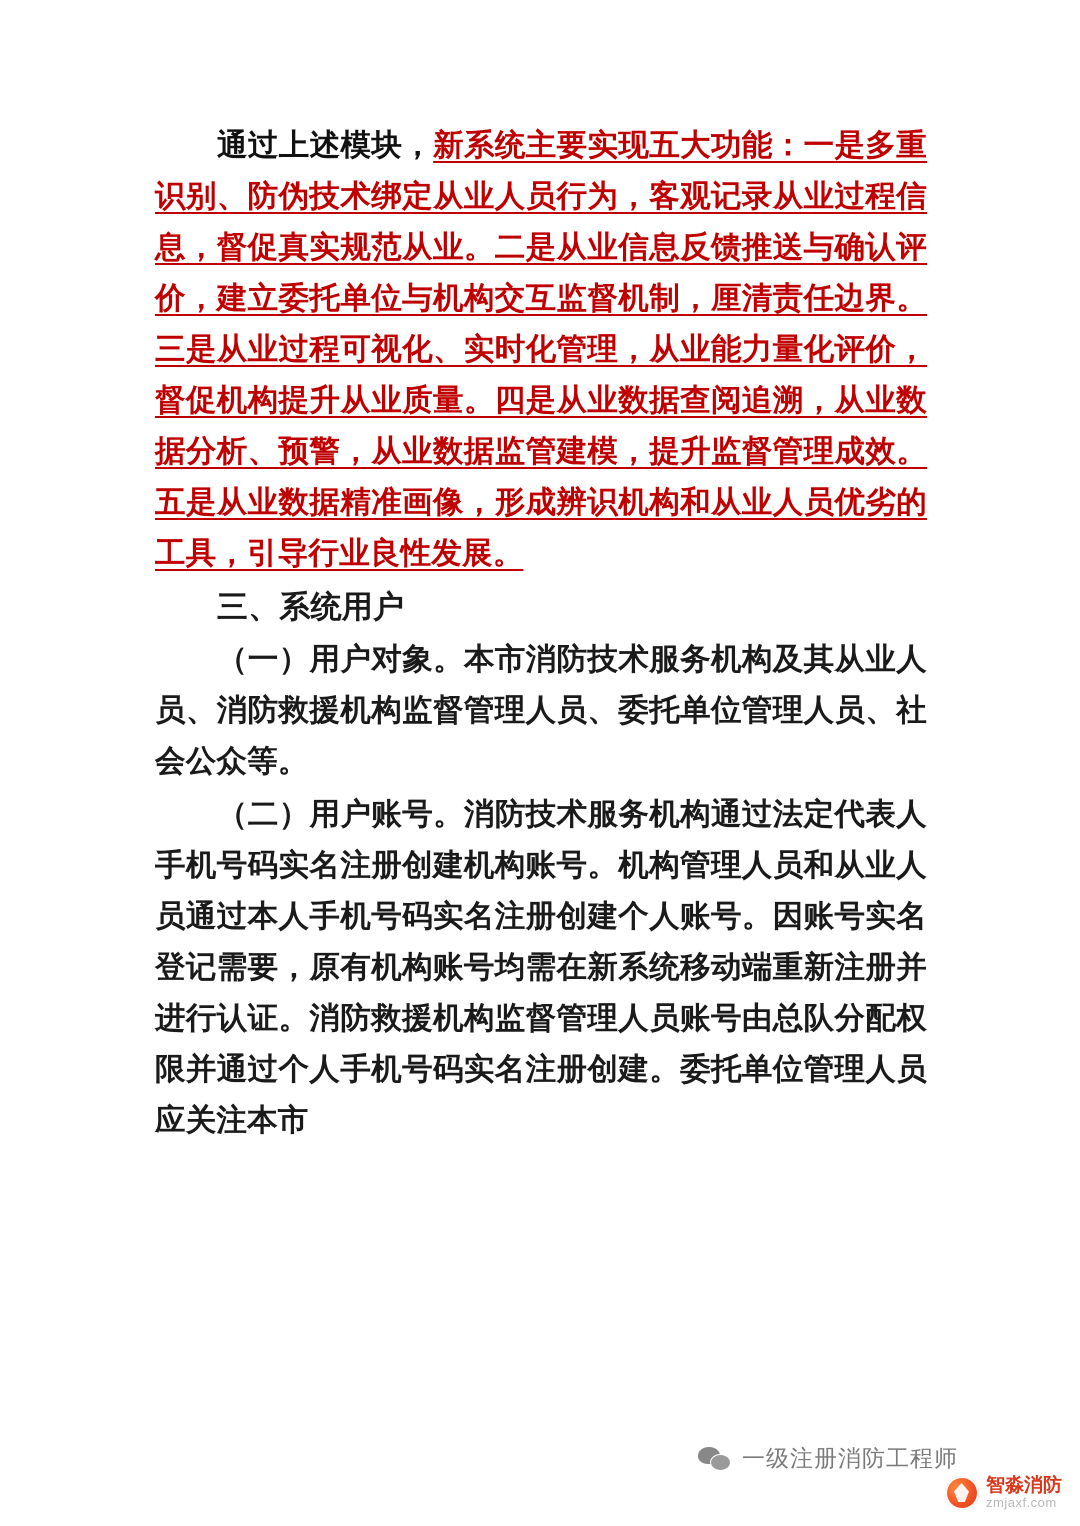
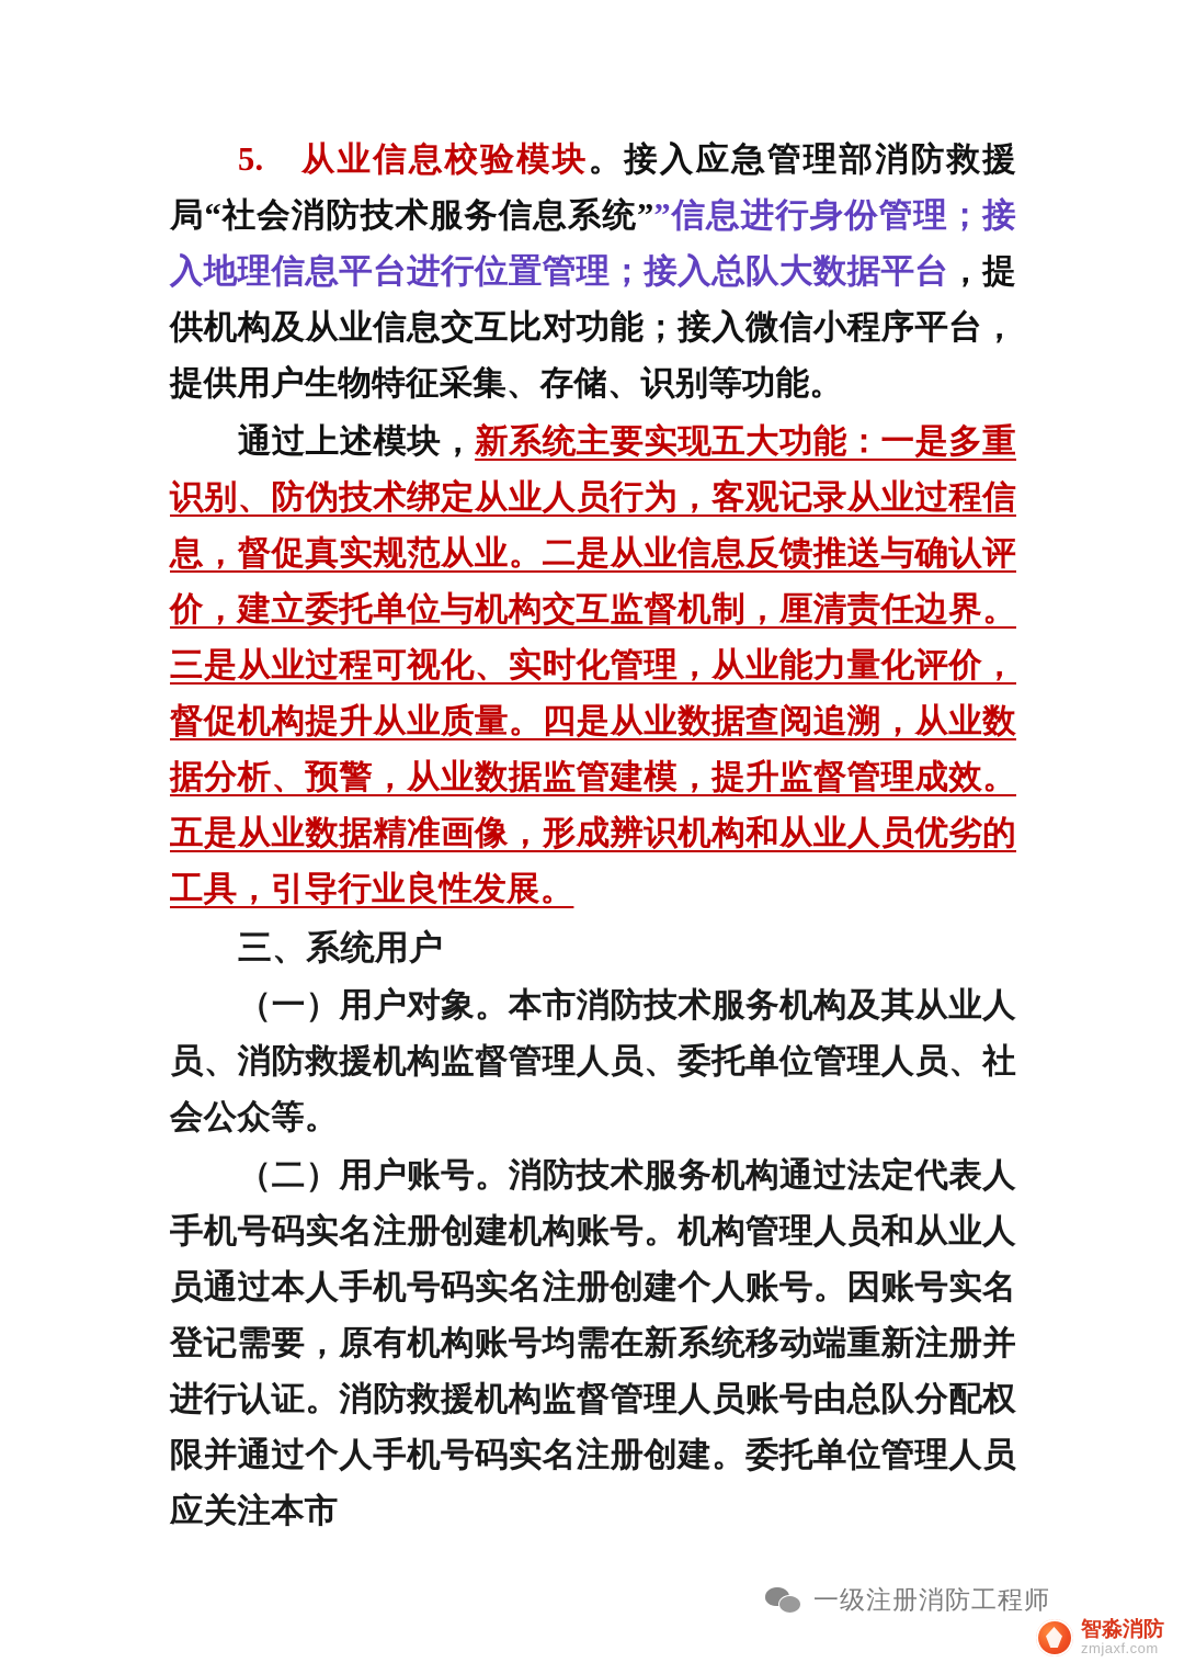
+ 5. 从业信息校验模块。接入应急管理部消防救援局“社会消防技术服务信息系统””信息进行身份管理；接入地理信息平台进行位置管理；接入总队大数据平台，提供机构及从业信息交互比对功能；接入微信小程序平台，提供用户生物特征采集、存储、识别等功能。
  通过上述模块，新系统主要实现五大功能：一是多重识别、防伪技术绑定从业人员行为，客观记录从业过程信息，督促真实规范从业。二是从业信息反馈推送与确认评价，建立委托单位与机构交互监督机制，厘清责任边界。三是从业过程可视化、实时化管理，从业能力量化评价，督促机构提升从业质量。四是从业数据查阅追溯，从业数据分析、预警，从业数据监管建模，提升监督管理成效。五是从业数据精准画像，形成辨识机构和从业人员优劣的工具，引导行业良性发展。
  三、系统用户
  （一）用户对象。本市消防技术服务机构及其从业人员、消防救援机构监督管理人员、委托单位管理人员、社会公众等。
  （二）用户账号。消防技术服务机构通过法定代表人手机号码实名注册创建机构账号。机构管理人员和从业人员通过本人手机号码实名注册创建个人账号。因账号实名登记需要，原有机构账号均需在新系统移动端重新注册并进行认证。消防救援机构监督管理人员账号由总队分配权限并通过个人手机号码实名注册创建。委托单位管理人员应关注本市
  一级注册消防工程师
  智淼消防
  zmjaxf.com
